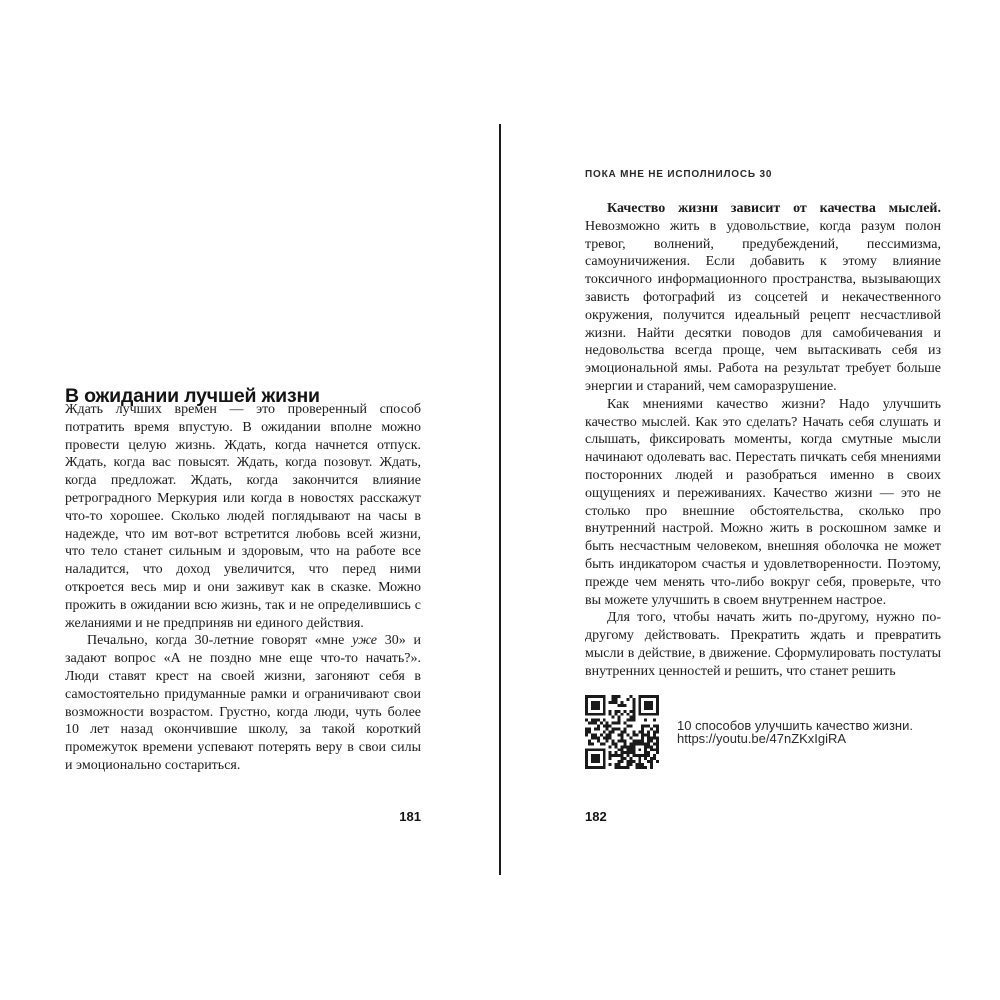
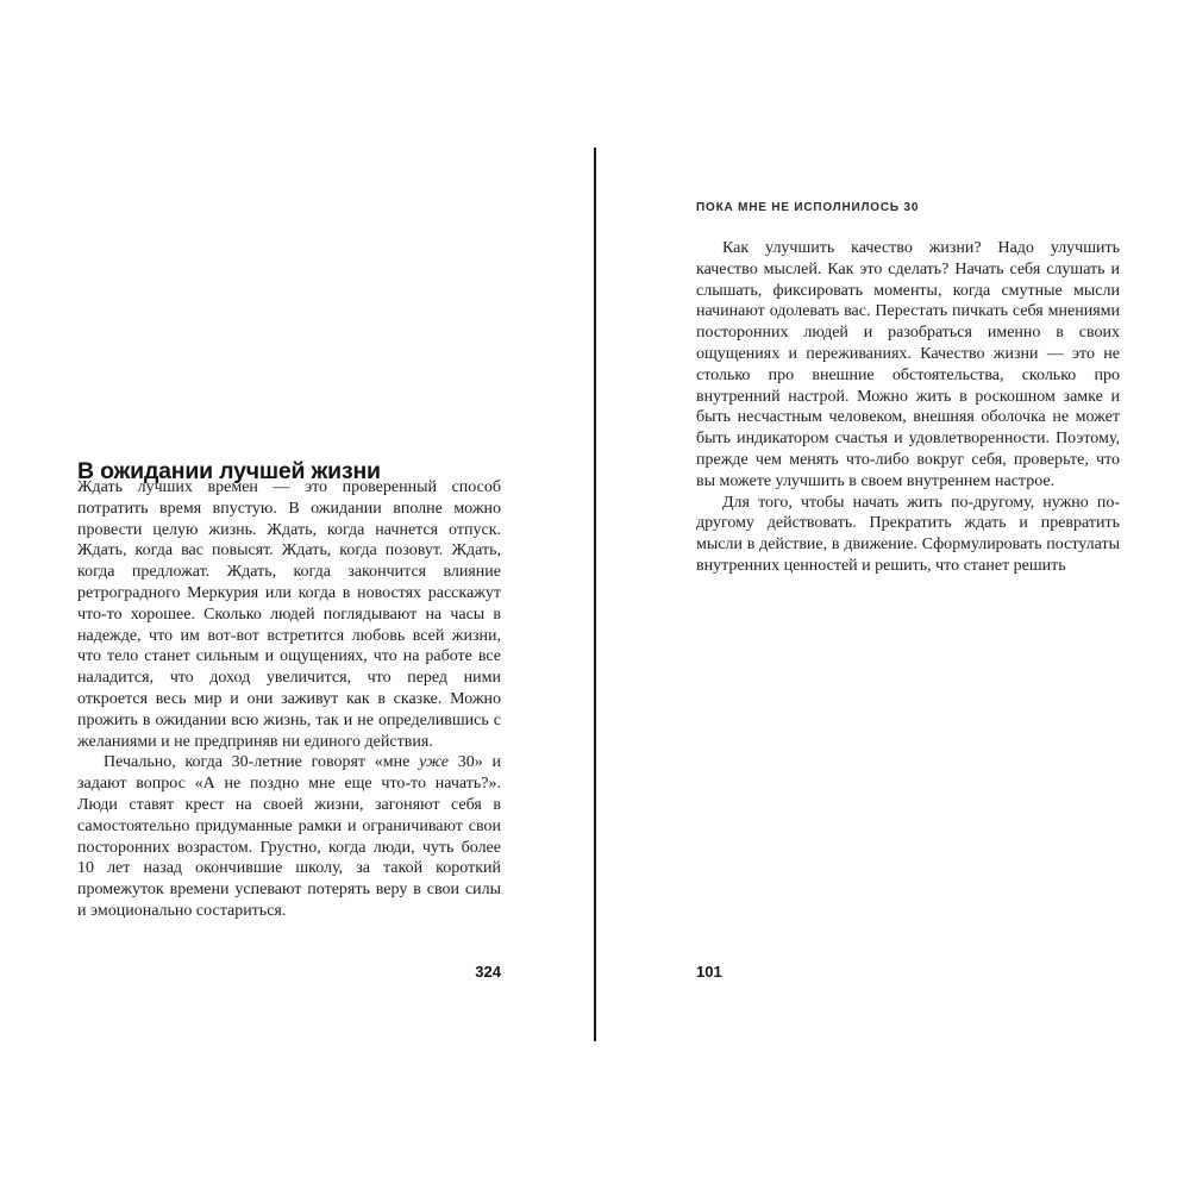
  В ожидании лучшей жизни
- Ждать лучших времен — это проверенный способ потратить время впустую. В ожидании вполне можно провести целую жизнь. Ждать, когда начнется отпуск. Ждать, когда вас повысят. Ждать, когда позовут. Ждать, когда предложат. Ждать, когда закончится влияние ретроградного Меркурия или когда в новостях расскажут что-то хорошее. Сколько людей поглядывают на часы в надежде, что им вот-вот встретится любовь всей жизни, что тело станет сильным и здоровым, что на работе все наладится, что доход увеличится, что перед ними откроется весь мир и они заживут как в сказке. Можно прожить в ожидании всю жизнь, так и не определившись с желаниями и не предприняв ни единого действия.
+ Ждать лучших времен — это проверенный способ потратить время впустую. В ожидании вполне можно провести целую жизнь. Ждать, когда начнется отпуск. Ждать, когда вас повысят. Ждать, когда позовут. Ждать, когда предложат. Ждать, когда закончится влияние ретроградного Меркурия или когда в новостях расскажут что-то хорошее. Сколько людей поглядывают на часы в надежде, что им вот-вот встретится любовь всей жизни, что тело станет сильным и ощущениях, что на работе все наладится, что доход увеличится, что перед ними откроется весь мир и они заживут как в сказке. Можно прожить в ожидании всю жизнь, так и не определившись с желаниями и не предприняв ни единого действия.
- Печально, когда 30-летние говорят «мне уже 30» и задают вопрос «А не поздно мне еще что-то начать?». Люди ставят крест на своей жизни, загоняют себя в самостоятельно придуманные рамки и ограничивают свои возможности возрастом. Грустно, когда люди, чуть более 10 лет назад окончившие школу, за такой короткий промежуток времени успевают потерять веру в свои силы и эмоционально состариться.
+ Печально, когда 30-летние говорят «мне уже 30» и задают вопрос «А не поздно мне еще что-то начать?». Люди ставят крест на своей жизни, загоняют себя в самостоятельно придуманные рамки и ограничивают свои посторонних возрастом. Грустно, когда люди, чуть более 10 лет назад окончившие школу, за такой короткий промежуток времени успевают потерять веру в свои силы и эмоционально состариться.
- 181
+ 324
  ПОКА МНЕ НЕ ИСПОЛНИЛОСЬ 30
- Качество жизни зависит от качества мыслей. Невозможно жить в удовольствие, когда разум полон тревог, волнений, предубеждений, пессимизма, самоуничижения. Если добавить к этому влияние токсичного информационного пространства, вызывающих зависть фотографий из соцсетей и некачественного окружения, получится идеальный рецепт несчастливой жизни. Найти десятки поводов для самобичевания и недовольства всегда проще, чем вытаскивать себя из эмоциональной ямы. Работа на результат требует больше энергии и стараний, чем саморазрушение.
- Как мнениями качество жизни? Надо улучшить качество мыслей. Как это сделать? Начать себя слушать и слышать, фиксировать моменты, когда смутные мысли начинают одолевать вас. Перестать пичкать себя мнениями посторонних людей и разобраться именно в своих ощущениях и переживаниях. Качество жизни — это не столько про внешние обстоятельства, сколько про внутренний настрой. Можно жить в роскошном замке и быть несчастным человеком, внешняя оболочка не может быть индикатором счастья и удовлетворенности. Поэтому, прежде чем менять что-либо вокруг себя, проверьте, что вы можете улучшить в своем внутреннем настрое.
+ Как улучшить качество жизни? Надо улучшить качество мыслей. Как это сделать? Начать себя слушать и слышать, фиксировать моменты, когда смутные мысли начинают одолевать вас. Перестать пичкать себя мнениями посторонних людей и разобраться именно в своих ощущениях и переживаниях. Качество жизни — это не столько про внешние обстоятельства, сколько про внутренний настрой. Можно жить в роскошном замке и быть несчастным человеком, внешняя оболочка не может быть индикатором счастья и удовлетворенности. Поэтому, прежде чем менять что-либо вокруг себя, проверьте, что вы можете улучшить в своем внутреннем настрое.
  Для того, чтобы начать жить по-другому, нужно по-другому действовать. Прекратить ждать и превратить мысли в действие, в движение. Сформулировать постулаты внутренних ценностей и решить, что станет решить
- 10 способов улучшить качество жизни.
- https://youtu.be/47nZKxIgiRA
- 182
+ 101
